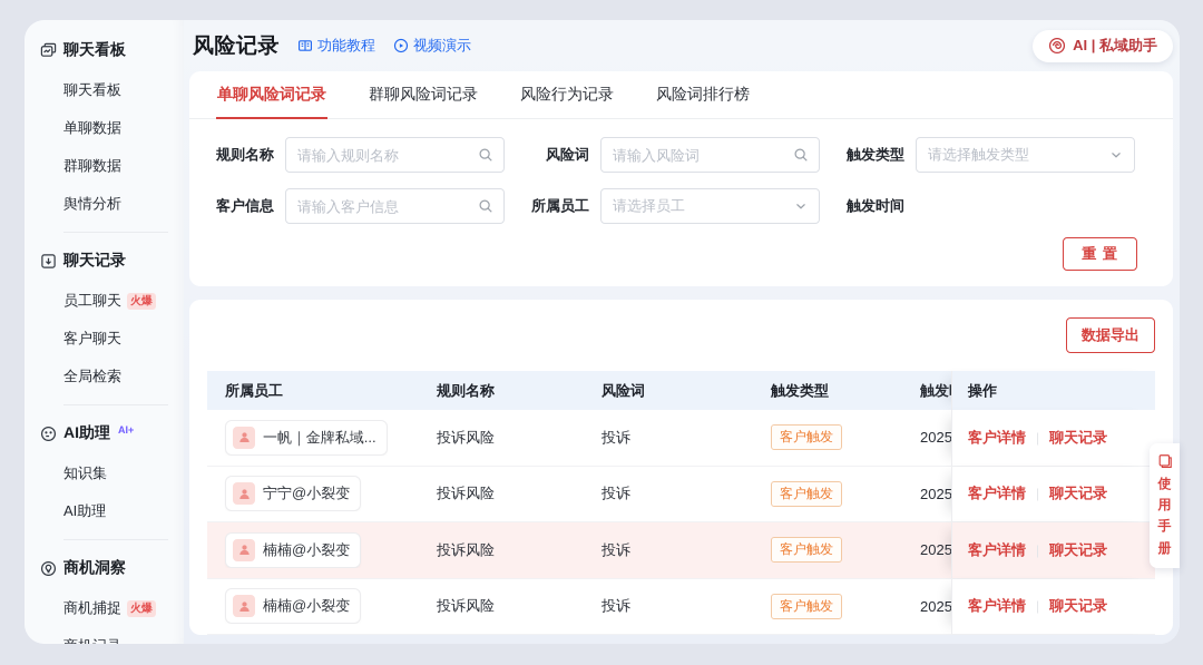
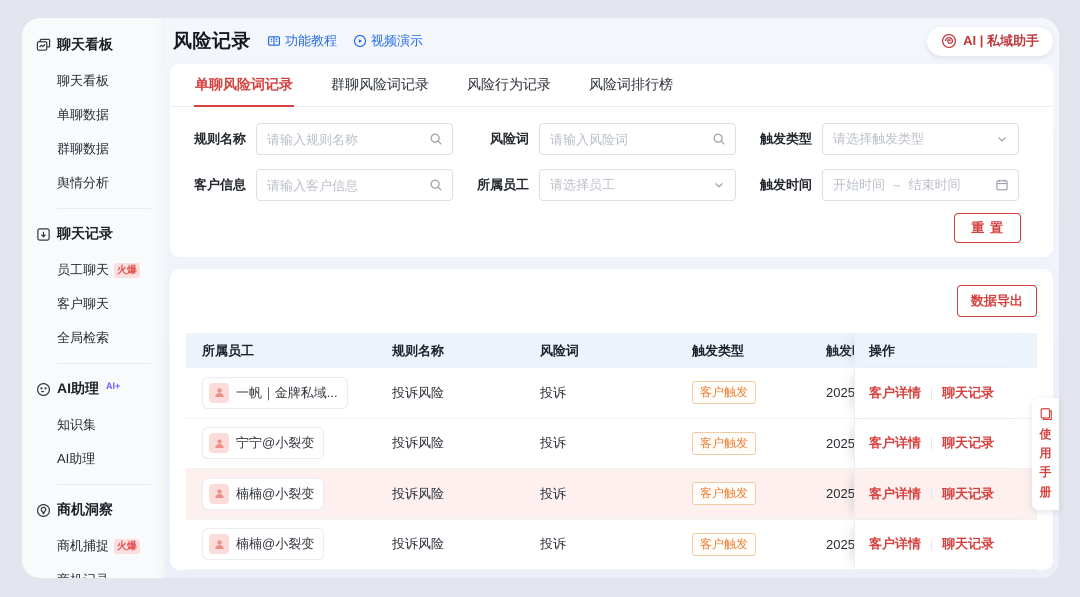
  聊天看板
  聊天看板
  单聊数据
  群聊数据
  舆情分析
  聊天记录
  员工聊天
  火爆
  客户聊天
  全局检索
  AI助理
  AI+
  知识集
  AI助理
  商机洞察
  商机捕捉
  火爆
  风险记录
  功能教程
  视频演示
  AI | 私域助手
  单聊风险词记录
  群聊风险词记录
  风险行为记录
  风险词排行榜
  规则名称
  请输入规则名称
  风险词
  请输入风险词
  触发类型
  请选择触发类型
  客户信息
  请输入客户信息
  所属员工
  请选择员工
  触发时间
+ 开始时间
+ ~
+ 结束时间
  重 置
  数据导出
  所属员工
  规则名称
  风险词
  触发类型
  操作
  一帆｜金牌私域...
  投诉风险
  投诉
  客户触发
  2025
  客户详情
  |
  聊天记录
  宁宁@小裂变
  投诉风险
  投诉
  客户触发
  2025
  客户详情
  |
  聊天记录
  楠楠@小裂变
  投诉风险
  投诉
  客户触发
  2025
  客户详情
  |
  聊天记录
  楠楠@小裂变
  投诉风险
  投诉
  客户触发
  2025
  客户详情
  |
  聊天记录
  使用手册
